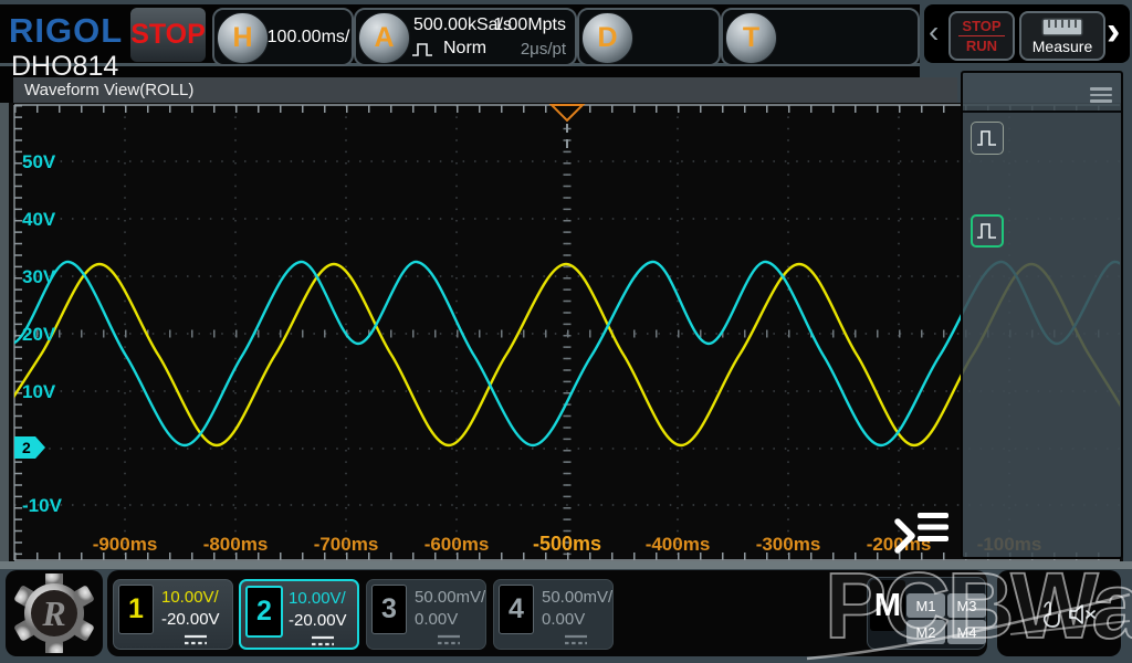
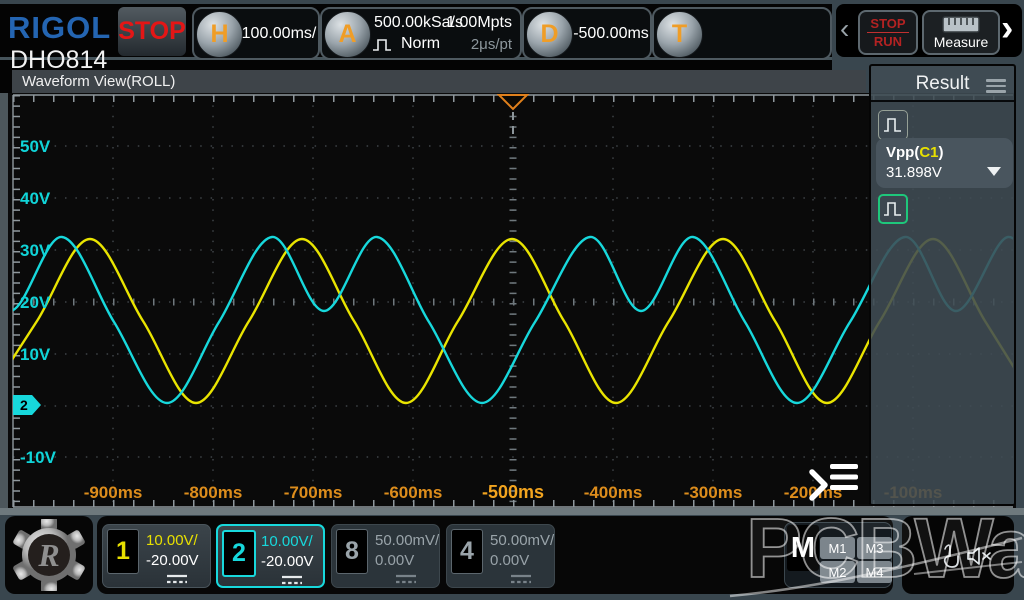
  RIGOL
  DHO814
  STOP
  H
  100.00ms
  A
  500.00kSa/s
  Norm
  1.00Mpts
  2μs/pt
  D
+ -500.00ms
  T
  ‹
  STOP
  RUN
  Measure
  ›
  Waveform View(ROLL)
  -900ms
  -800ms
  -700ms
  -600ms
  -500ms
  -400ms
  -300ms
  -200ms
  -100ms
  50V
  40V
  30V
  20V
  10V
  -10V
  2
+ Result
+ Vpp(C1)
+ 31.898V
  R
  1
  10.00V/
  -20.00V
  2
  10.00V/
  -20.00V
- 3
+ 8
  50.00mV/
  0.00V
  4
  50.00mV/
  0.00V
  M
  M1
  M3
  M2
  M4
  PCBWa
